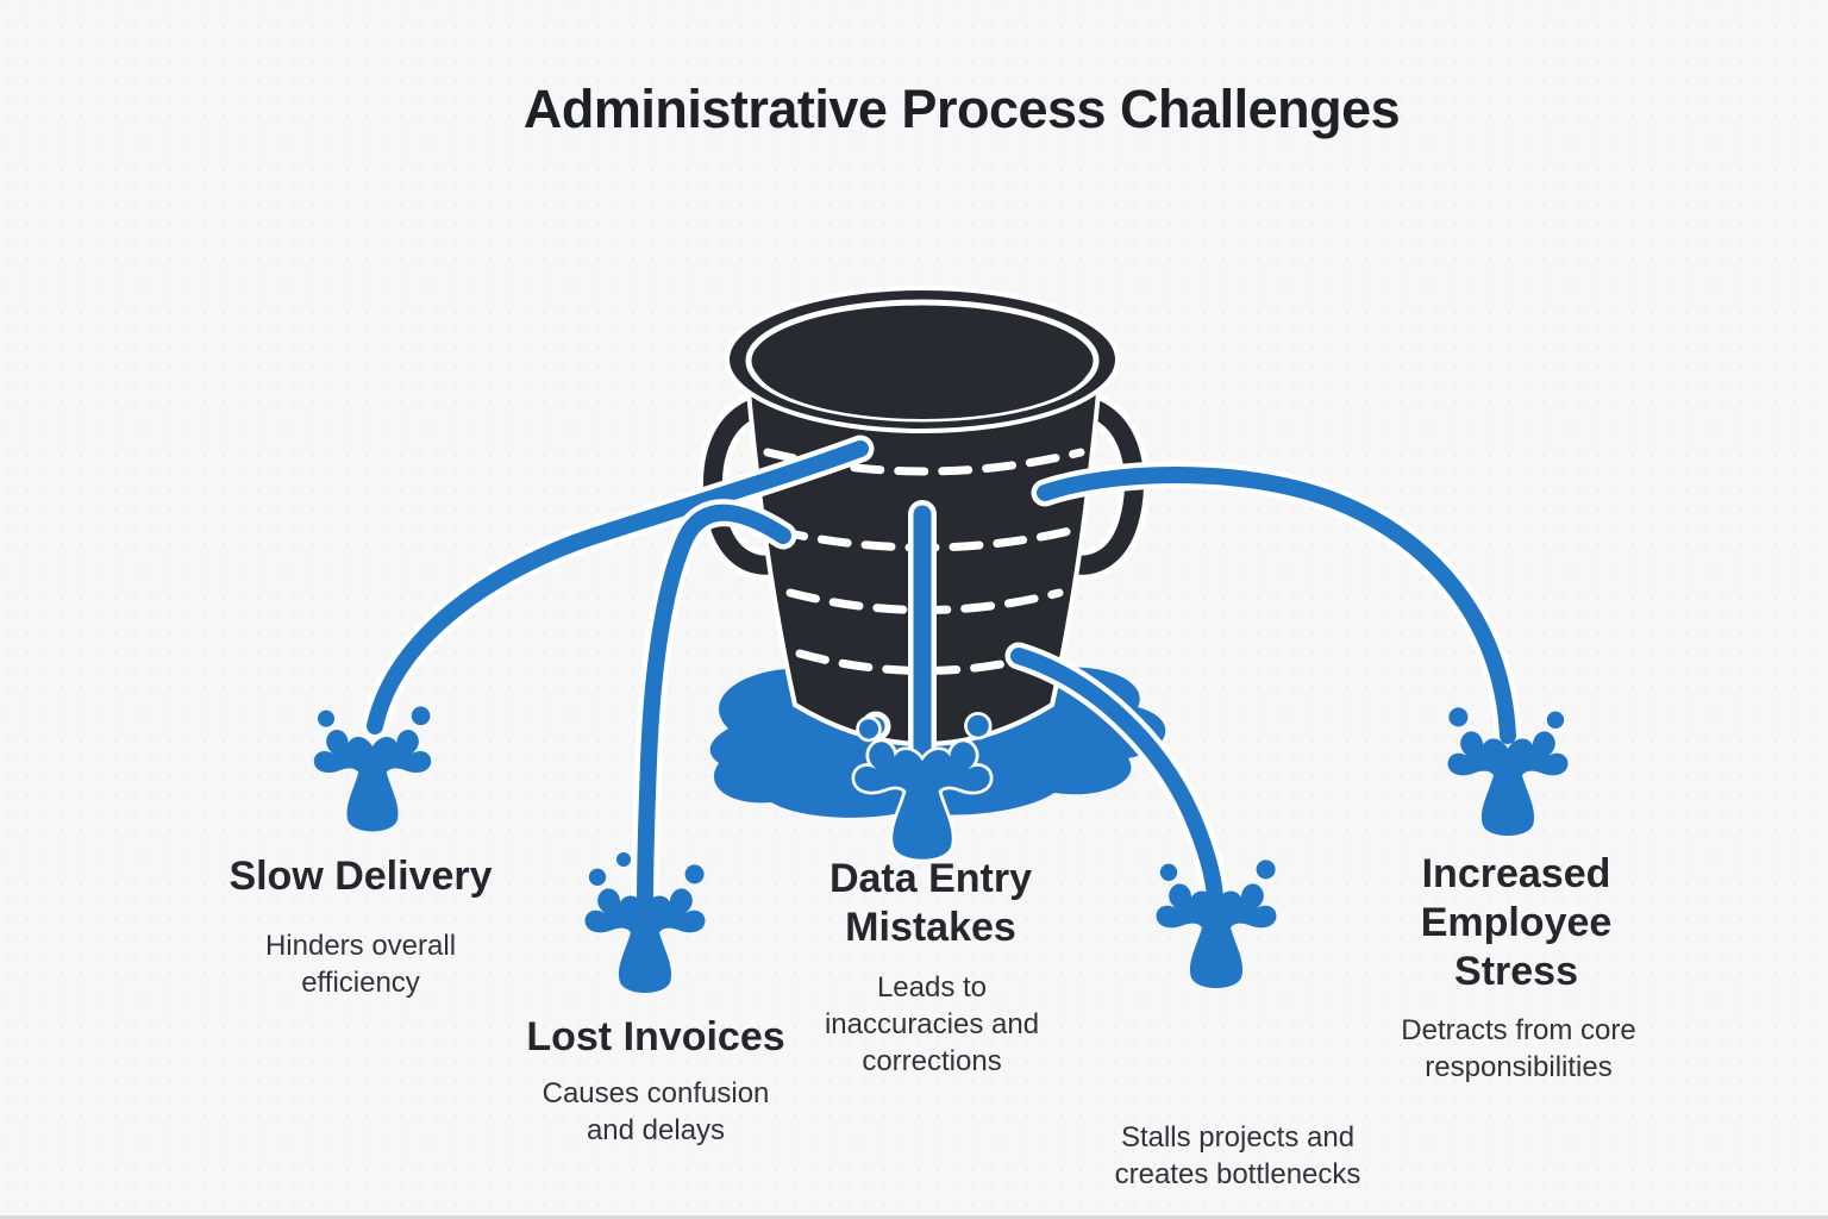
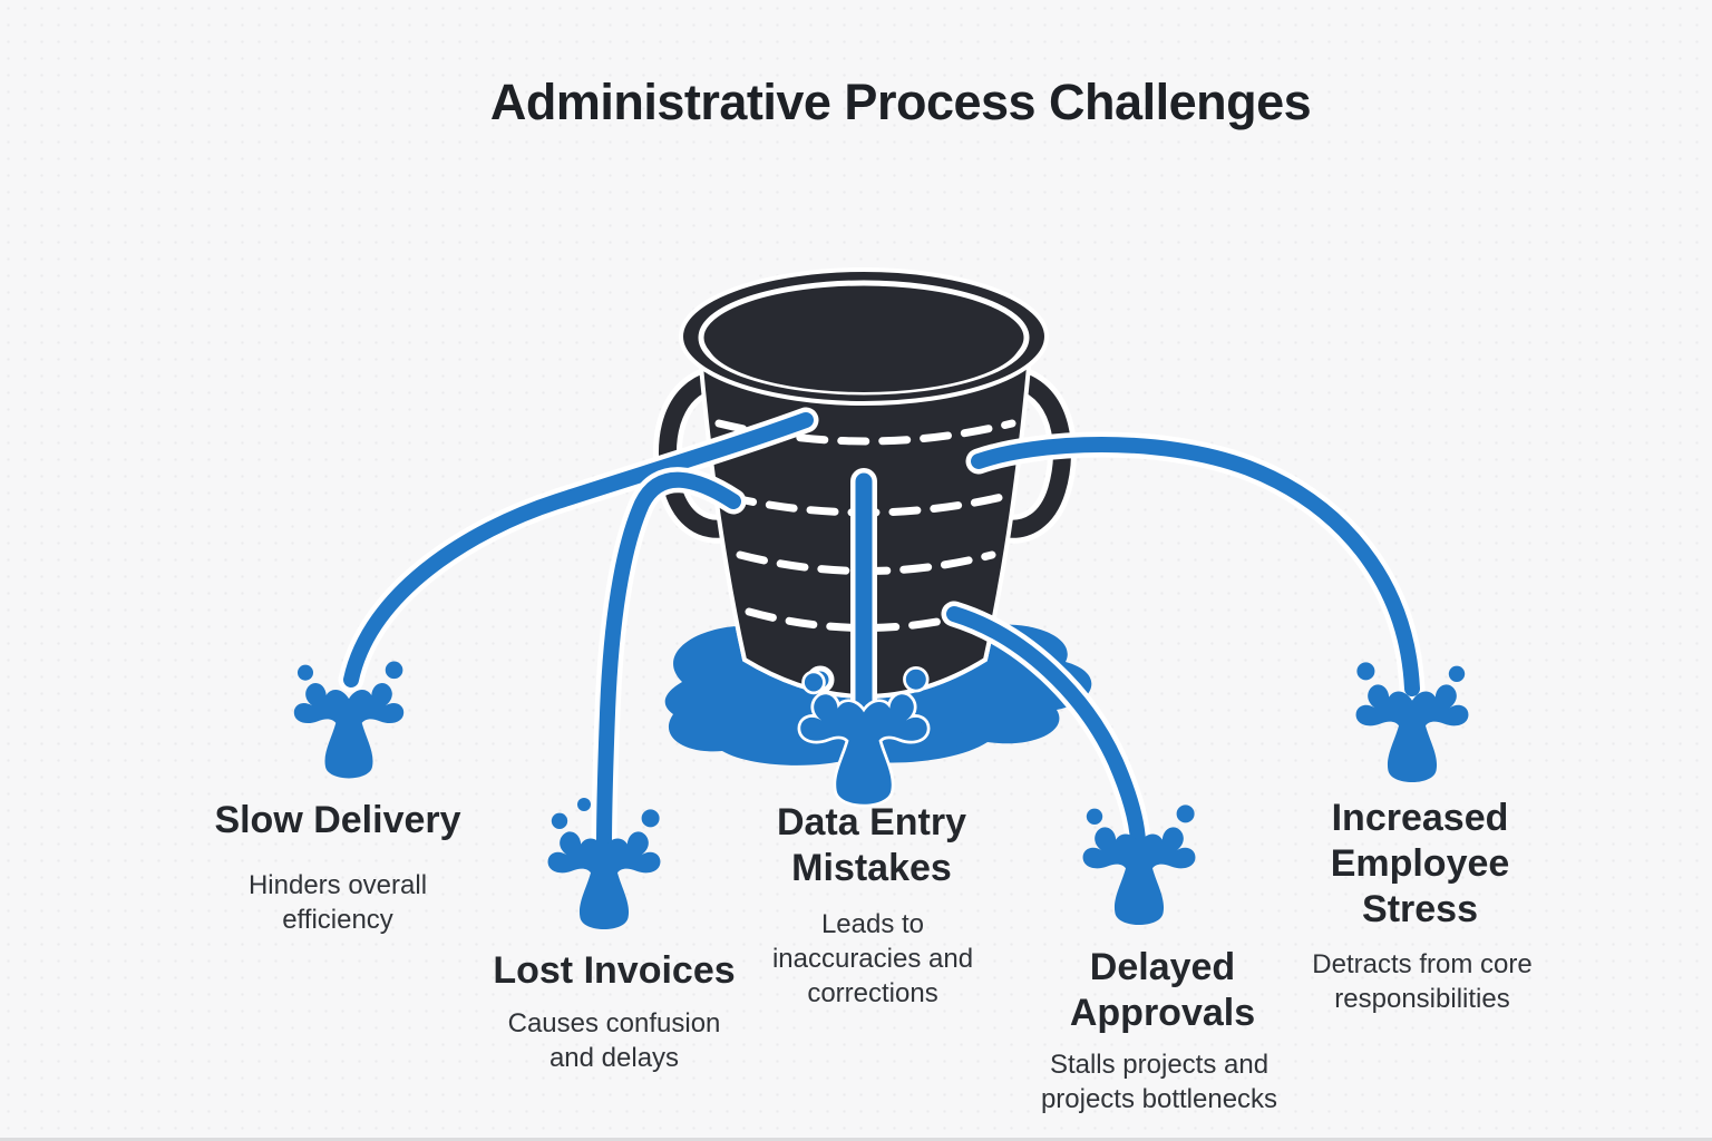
  Administrative Process Challenges
  Slow Delivery
  Hinders overall efficiency
  Lost Invoices
  Causes confusion and delays
  Data Entry Mistakes
  Leads to inaccuracies and corrections
+ Delayed Approvals
- Stalls projects and creates bottlenecks
+ Stalls projects and projects bottlenecks
  Increased Employee Stress
  Detracts from core responsibilities
